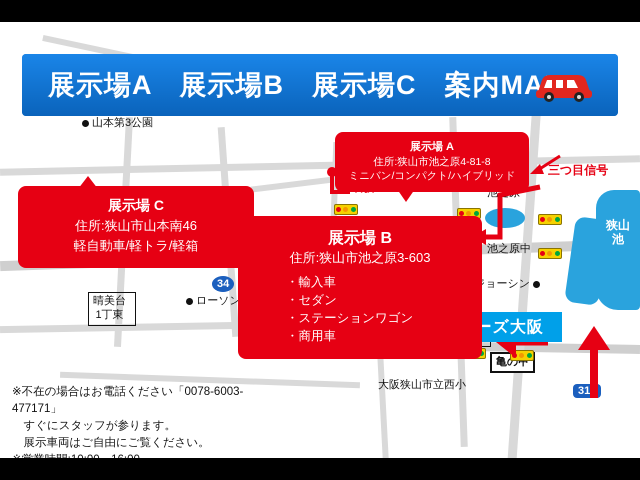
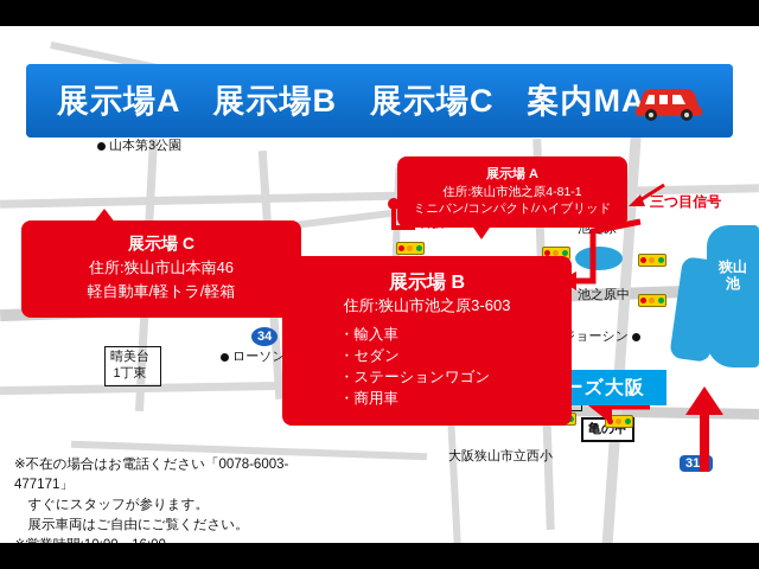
  狭山
  池
  山本第3公園
  ローソン
  晴美台
  1丁東
  池之原中
  ョーシン
  大阪狭山市立西小
  亀の甲
  34
  三つ目信号
  ーズ大阪
  展示場 A
- 住所:狭山市池之原4-81-8
+ 住所:狭山市池之原4-81-1
  ミニバン/コンパクト/ハイブリッド
  展示場 C
  住所:狭山市山本南46
  軽自動車/軽トラ/軽箱
  展示場 B
  住所:狭山市池之原3-603
  ・輸入車
  ・セダン
  ・ステーションワゴン
  ・商用車
  ※不在の場合はお電話ください「0078-6003-477171」
  すぐにスタッフが参ります。
  展示車両はご自由にご覧ください。
  展示場A 展示場B 展示場C 案内MA
